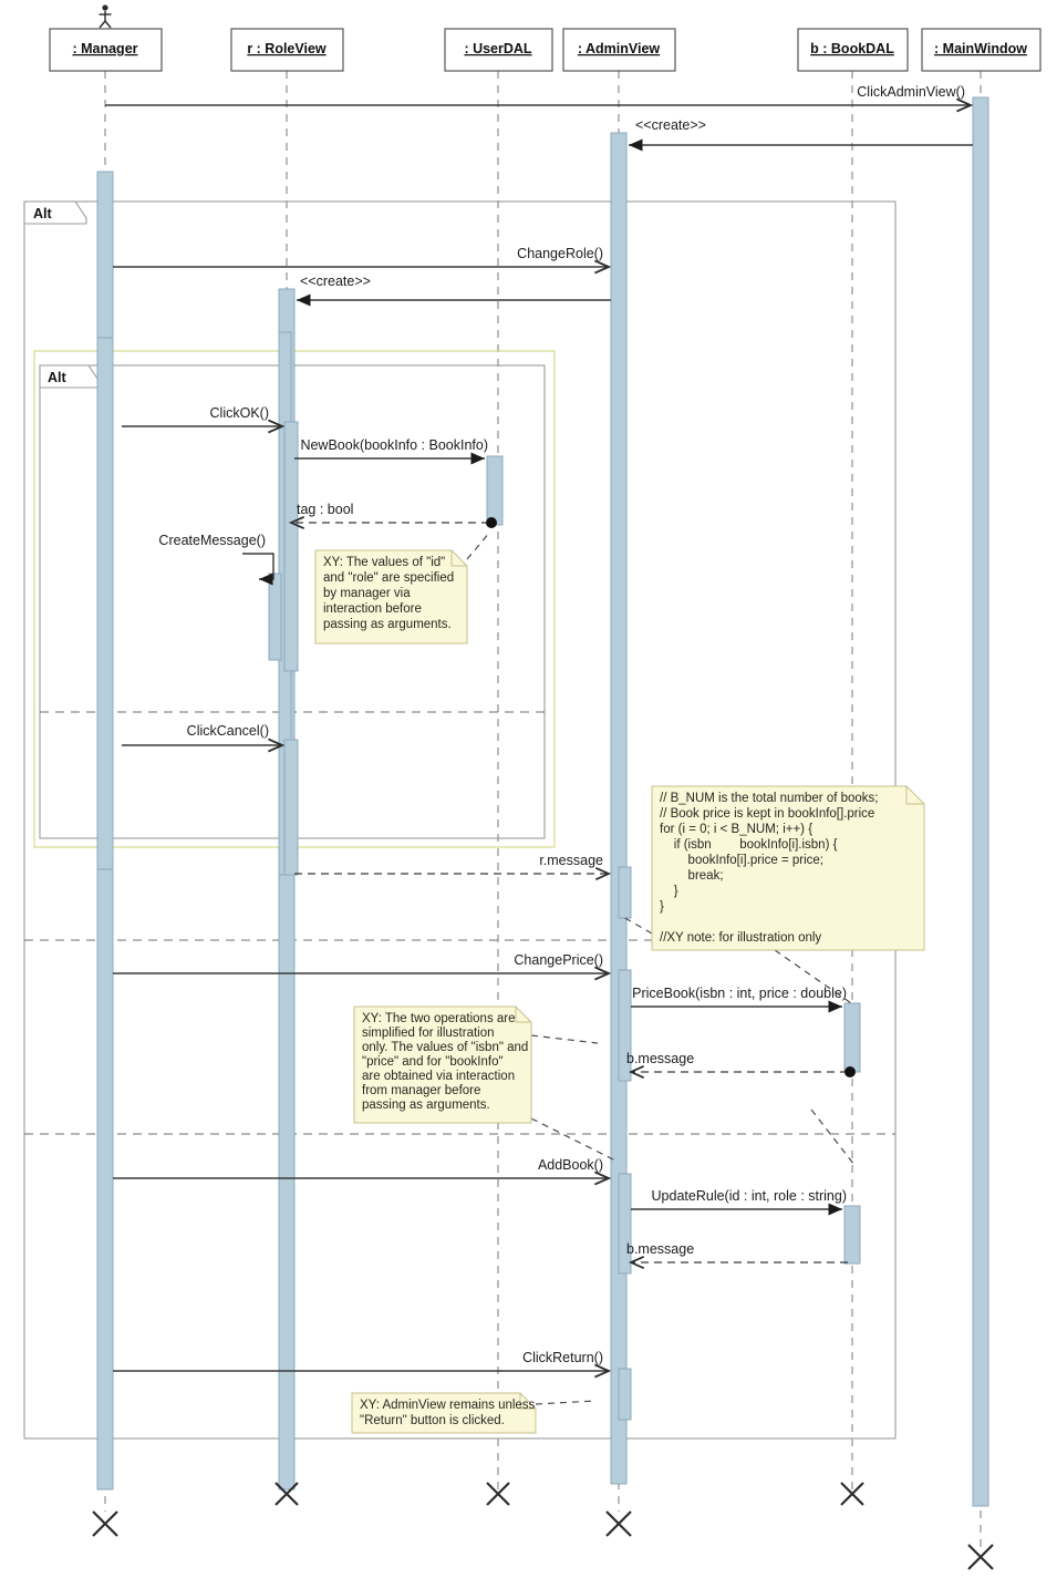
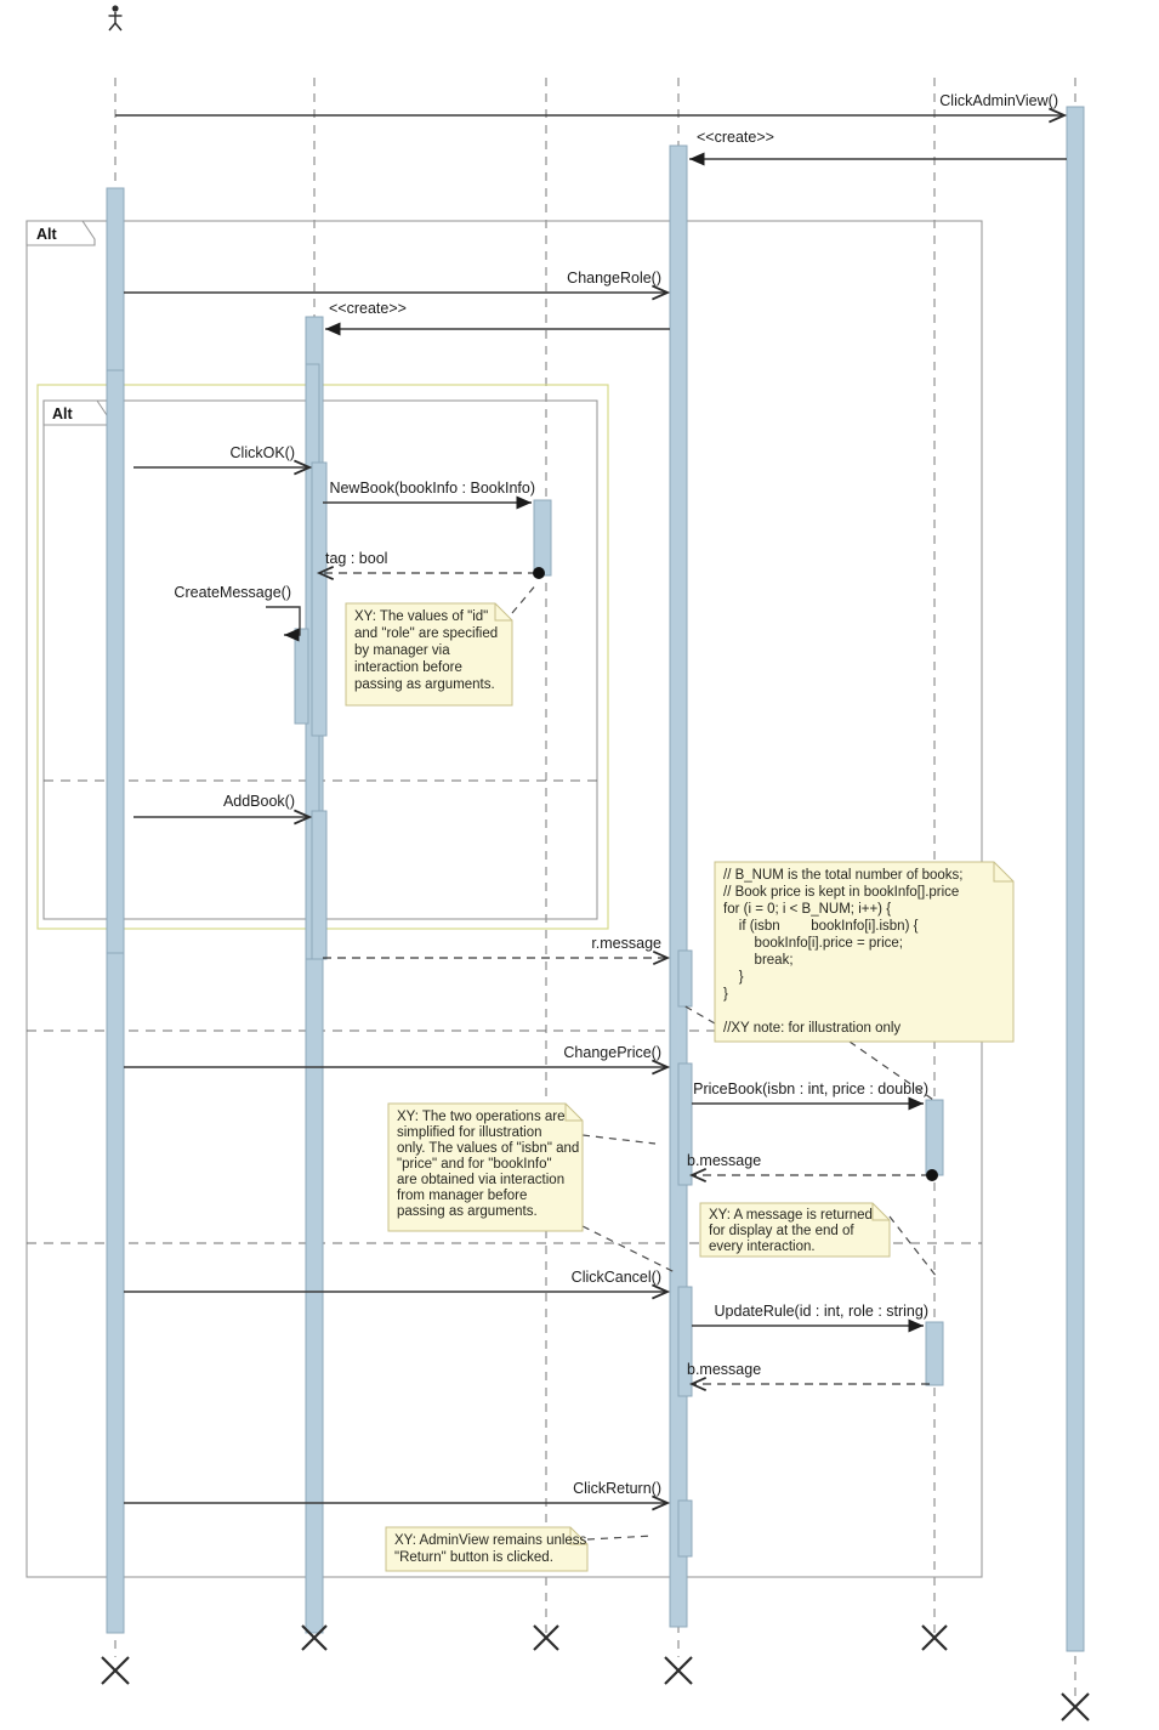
  Alt
  Alt
- : Manager
- r : RoleView
- : UserDAL
- : AdminView
- b : BookDAL
- : MainWindow
  ClickAdminView()
  <<create>>
  ChangeRole()
  <<create>>
  ClickOK()
  NewBook(bookInfo : BookInfo)
  tag : bool
  CreateMessage()
- ClickCancel()
+ AddBook()
  r.message
  ChangePrice()
  PriceBook(isbn : int, price : double)
  b.message
- AddBook()
+ ClickCancel()
  UpdateRule(id : int, role : string)
  b.message
  ClickReturn()
  XY: The values of "id"
  and "role" are specified
  by manager via
  interaction before
  passing as arguments.
  // B_NUM is the total number of books;
  // Book price is kept in bookInfo[].price
  for (i = 0; i < B_NUM; i++) {
  if (isbn bookInfo[i].isbn) {
  bookInfo[i].price = price;
  break;
  }
  }
  //XY note: for illustration only
  XY: The two operations are
  simplified for illustration
  only. The values of "isbn" and
  "price" and for "bookInfo"
  are obtained via interaction
  from manager before
  passing as arguments.
+ XY: A message is returned
+ for display at the end of
+ every interaction.
  XY: AdminView remains unless
  "Return" button is clicked.
